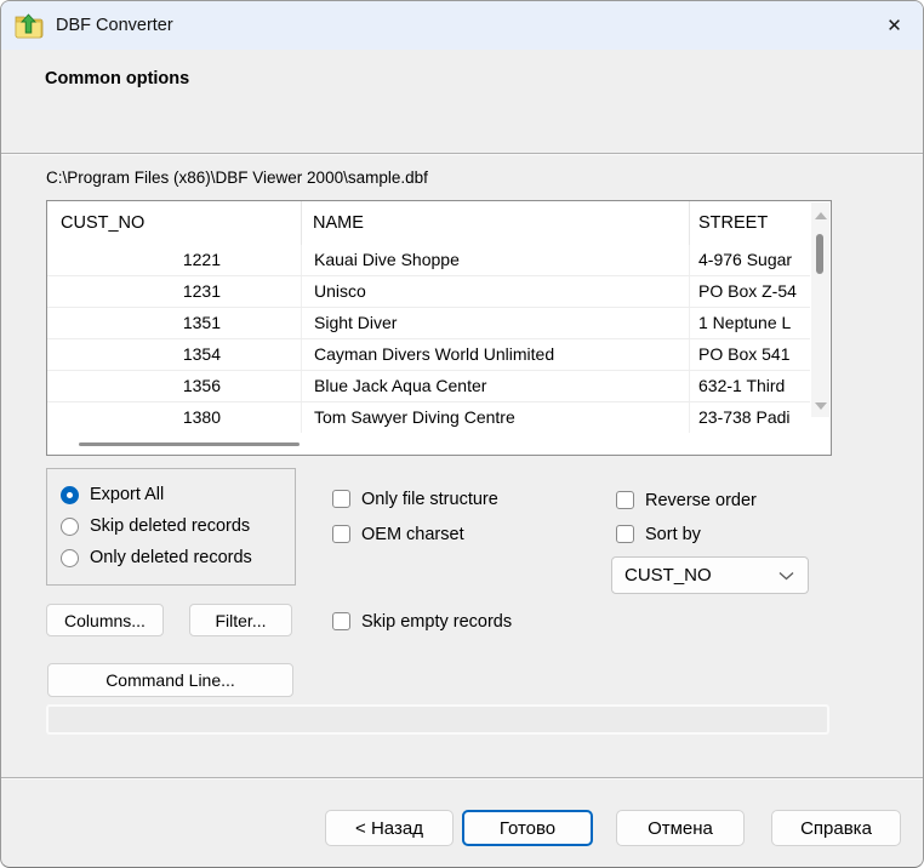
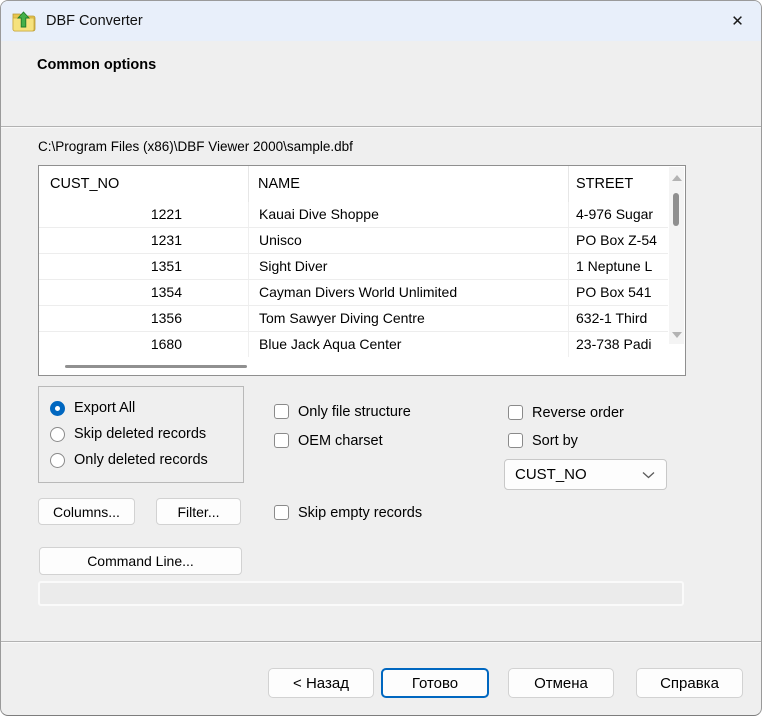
  DBF Converter
  ✕
  Common options
  C:\Program Files (x86)\DBF Viewer 2000\sample.dbf
  CUST_NO
  NAME
  STREET
  1221
  Kauai Dive Shoppe
  4-976 Sugar
  1231
  Unisco
  PO Box Z-54
  1351
  Sight Diver
  1 Neptune L
  1354
  Cayman Divers World Unlimited
  PO Box 541
  1356
- Blue Jack Aqua Center
+ Tom Sawyer Diving Centre
  632-1 Third
- 1380
+ 1680
- Tom Sawyer Diving Centre
+ Blue Jack Aqua Center
  23-738 Padi
  Export All
  Skip deleted records
  Only deleted records
  Only file structure
  OEM charset
  Skip empty records
  Reverse order
  Sort by
  CUST_NO
  Columns...
  Filter...
  Command Line...
  < Назад
  Готово
  Отмена
  Справка
